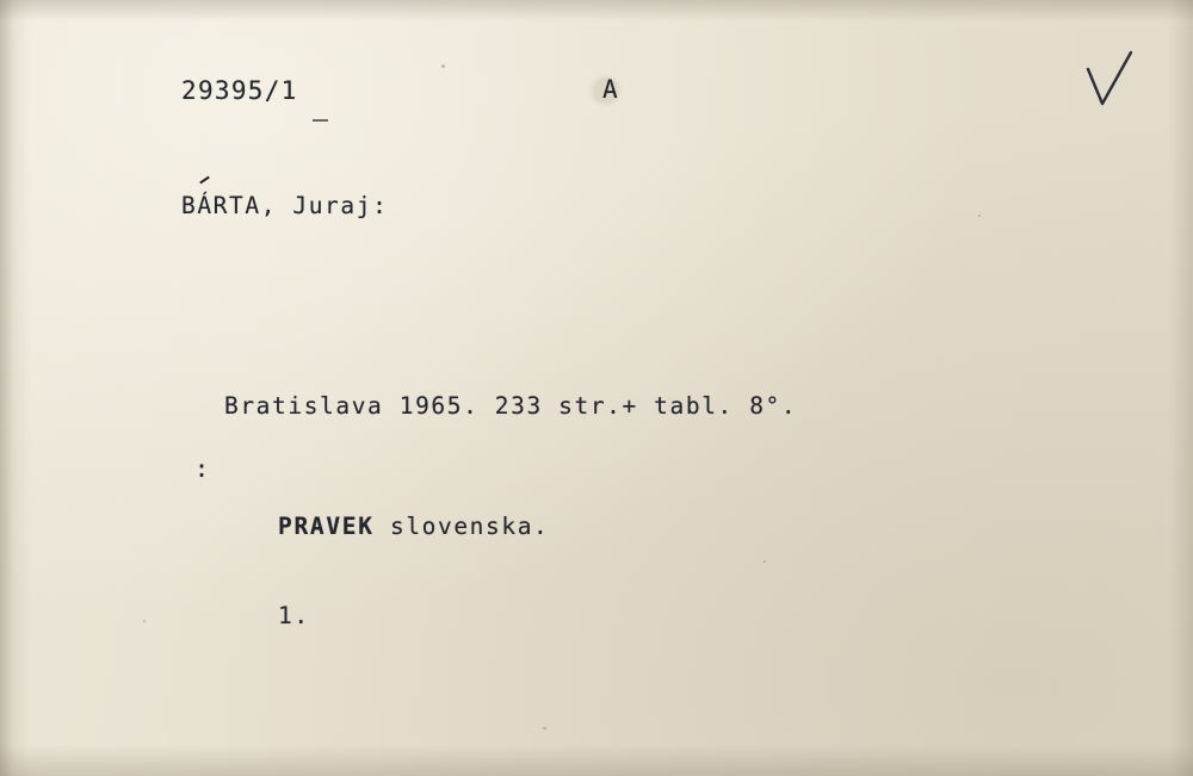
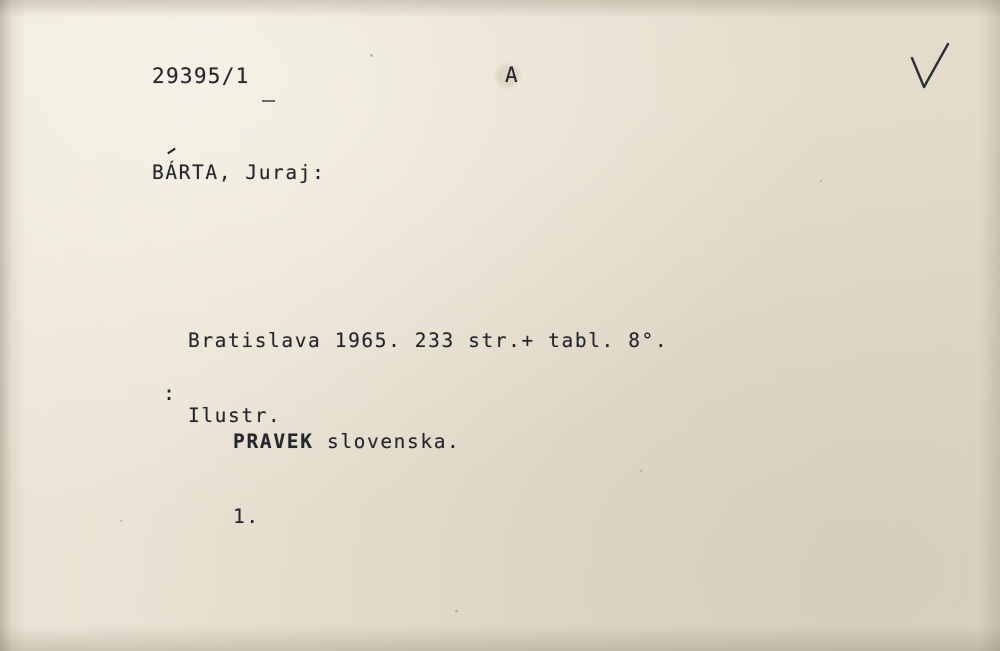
  29395/1
  A
  BÁRTA, Juraj:
  Bratislava 1965. 233 str.+ tabl. 8°.
+ Ilustr.
  :
  PRAVEK slovenska.
  1.
